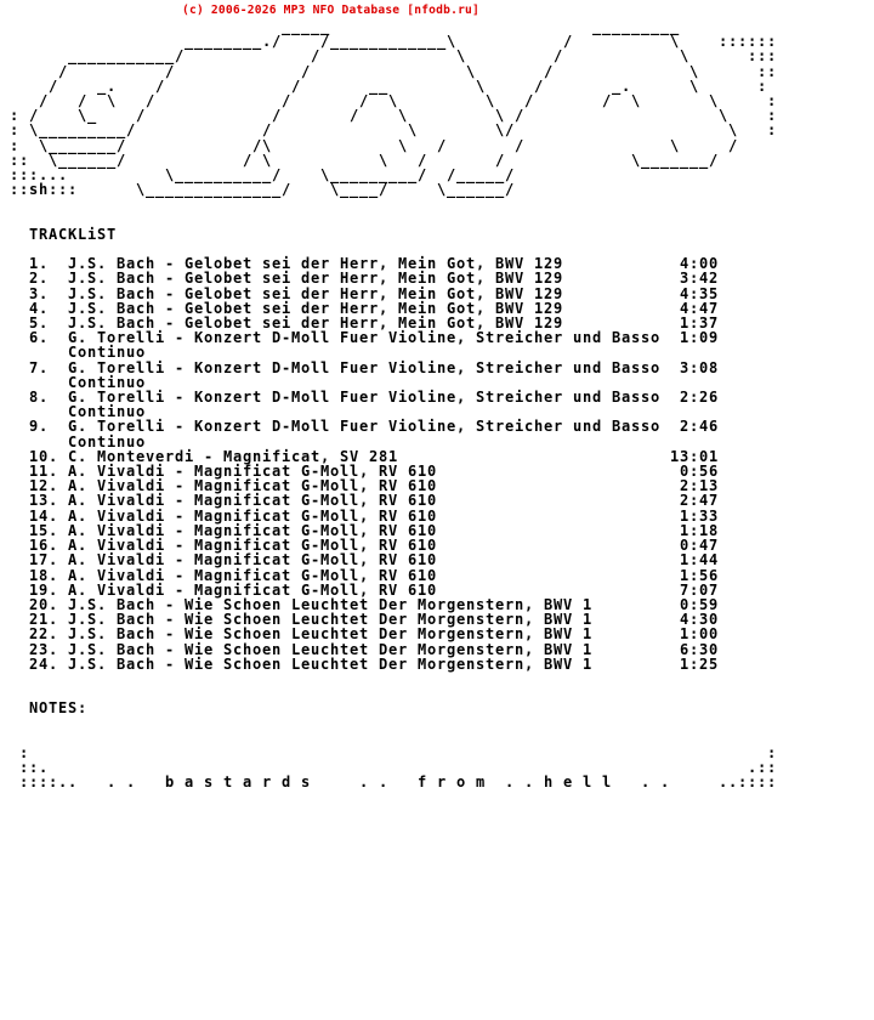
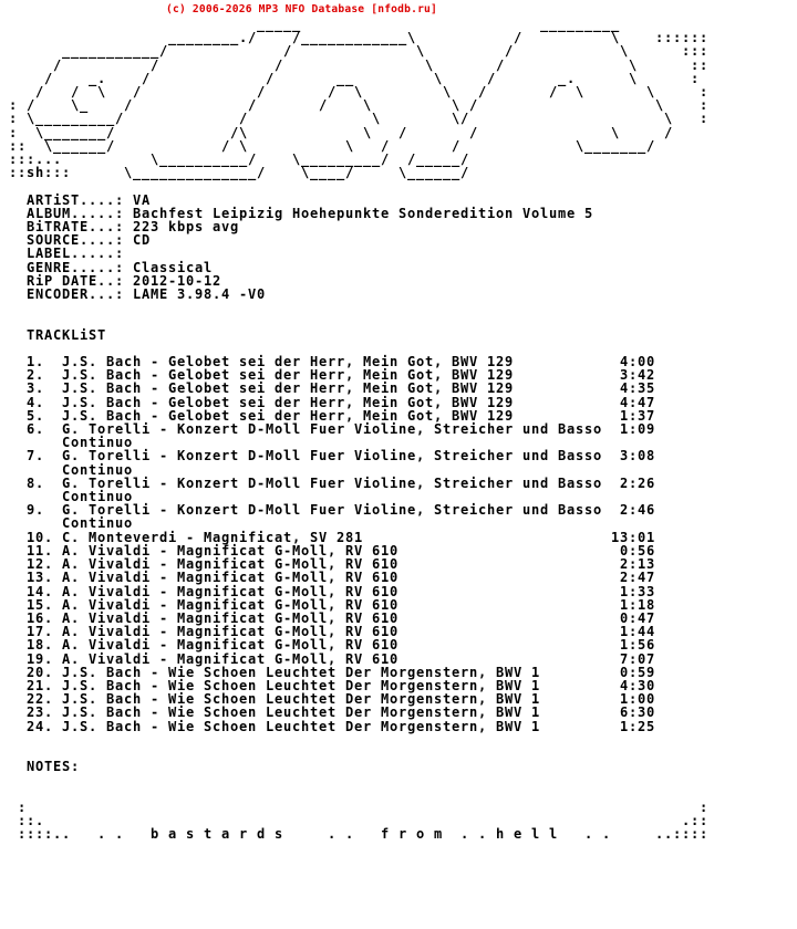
  (c) 2006-2026 MP3 NFO Database [nfodb.ru]
  _____ _________
  ________./ /____________\ / \ ::::::
  ___________/ / \ / \ :::
  / / / \ / \ ::
  / _. / / __ \ / _. \ :
  / / \ / / / \ \ / / \ \ :
  : / \_ / / / \ \ / \ :
  : \_________/ / \ \/ \ :
  : \_______/ /\ \ / / \ /
  :: \______/ / \ \ / / \_______/
  :::... \__________/ \_________/ /_____/
  ::sh::: \______________/ \____/ \______/
+ ARTiST....: VA
+ ALBUM.....: Bachfest Leipizig Hoehepunkte Sonderedition Volume 5
+ BiTRATE...: 223 kbps avg
+ SOURCE....: CD
+ LABEL.....:
+ GENRE.....: Classical
+ RiP DATE..: 2012-10-12
+ ENCODER...: LAME 3.98.4 -V0
  TRACKLiST
  1. J.S. Bach - Gelobet sei der Herr, Mein Got, BWV 129 4:00
  2. J.S. Bach - Gelobet sei der Herr, Mein Got, BWV 129 3:42
  3. J.S. Bach - Gelobet sei der Herr, Mein Got, BWV 129 4:35
  4. J.S. Bach - Gelobet sei der Herr, Mein Got, BWV 129 4:47
  5. J.S. Bach - Gelobet sei der Herr, Mein Got, BWV 129 1:37
  6. G. Torelli - Konzert D-Moll Fuer Violine, Streicher und Basso 1:09
  Continuo
  7. G. Torelli - Konzert D-Moll Fuer Violine, Streicher und Basso 3:08
  Continuo
  8. G. Torelli - Konzert D-Moll Fuer Violine, Streicher und Basso 2:26
  Continuo
  9. G. Torelli - Konzert D-Moll Fuer Violine, Streicher und Basso 2:46
  Continuo
  10. C. Monteverdi - Magnificat, SV 281 13:01
  11. A. Vivaldi - Magnificat G-Moll, RV 610 0:56
  12. A. Vivaldi - Magnificat G-Moll, RV 610 2:13
  13. A. Vivaldi - Magnificat G-Moll, RV 610 2:47
  14. A. Vivaldi - Magnificat G-Moll, RV 610 1:33
  15. A. Vivaldi - Magnificat G-Moll, RV 610 1:18
  16. A. Vivaldi - Magnificat G-Moll, RV 610 0:47
  17. A. Vivaldi - Magnificat G-Moll, RV 610 1:44
  18. A. Vivaldi - Magnificat G-Moll, RV 610 1:56
  19. A. Vivaldi - Magnificat G-Moll, RV 610 7:07
  20. J.S. Bach - Wie Schoen Leuchtet Der Morgenstern, BWV 1 0:59
  21. J.S. Bach - Wie Schoen Leuchtet Der Morgenstern, BWV 1 4:30
  22. J.S. Bach - Wie Schoen Leuchtet Der Morgenstern, BWV 1 1:00
  23. J.S. Bach - Wie Schoen Leuchtet Der Morgenstern, BWV 1 6:30
  24. J.S. Bach - Wie Schoen Leuchtet Der Morgenstern, BWV 1 1:25
  NOTES:
  : :
  ::. .::
  ::::.. . . b a s t a r d s . . f r o m . . h e l l . . ..::::
